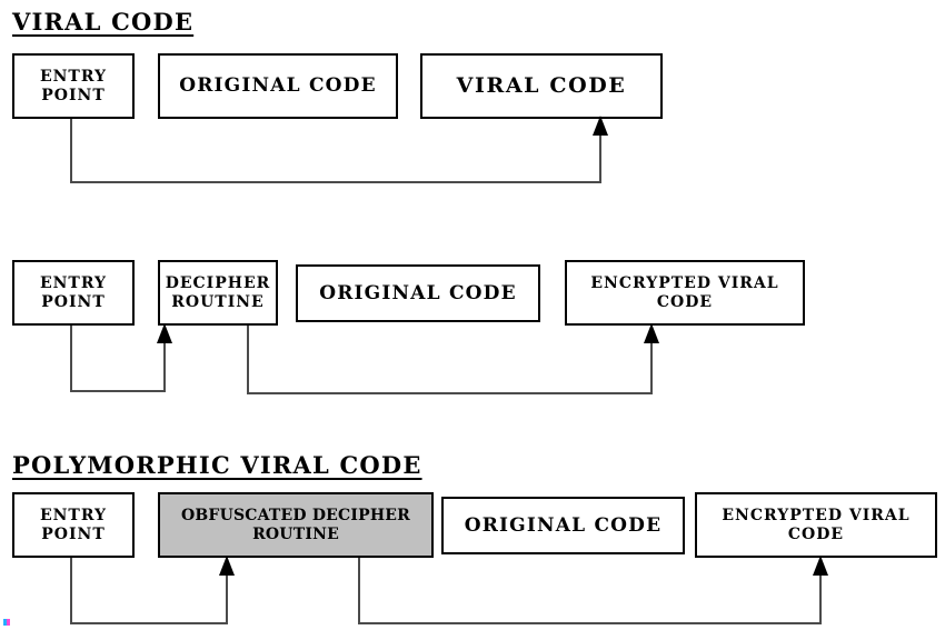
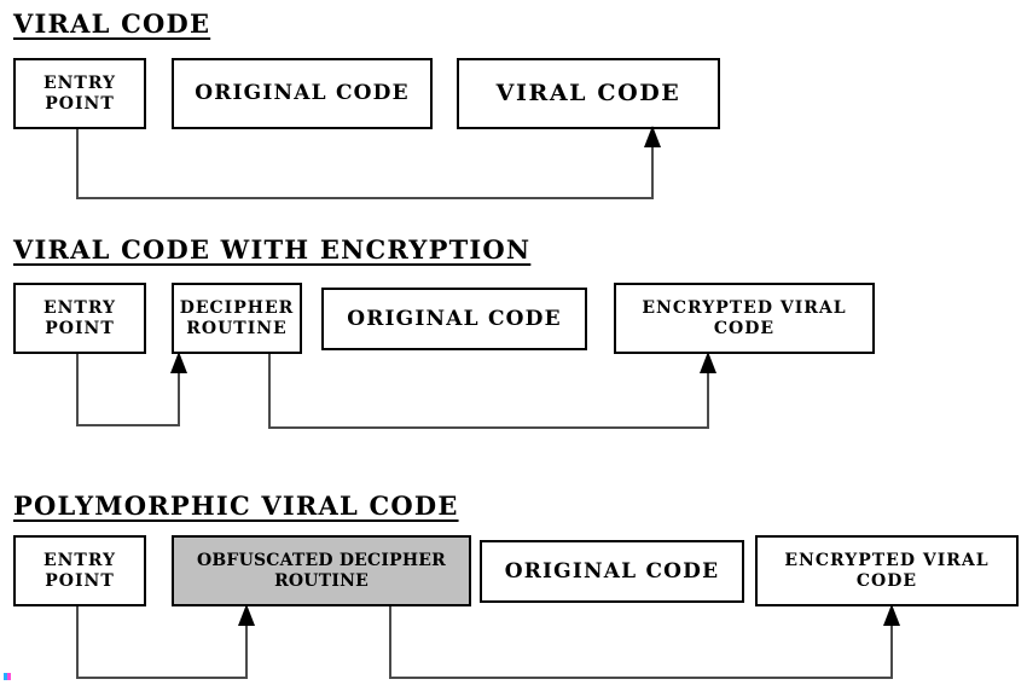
  VIRAL CODE
  ENTRY
  POINT
  ORIGINAL CODE
  VIRAL CODE
+ VIRAL CODE WITH ENCRYPTION
  ENTRY
  POINT
  DECIPHER
  ROUTINE
  ORIGINAL CODE
  ENCRYPTED VIRAL
  CODE
  POLYMORPHIC VIRAL CODE
  ENTRY
  POINT
  OBFUSCATED DECIPHER
  ROUTINE
  ORIGINAL CODE
  ENCRYPTED VIRAL
  CODE
